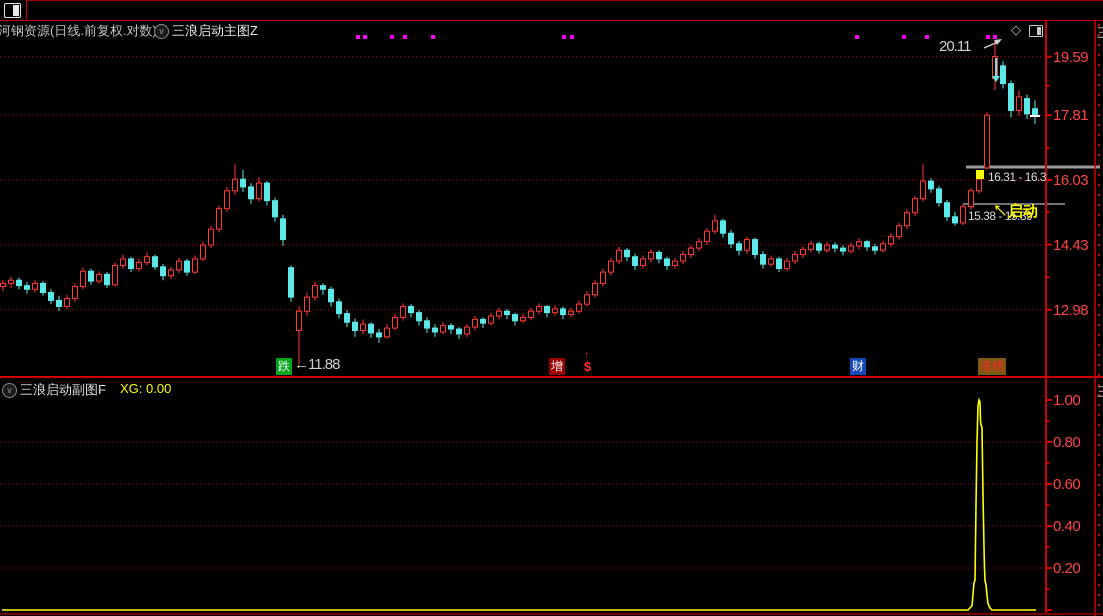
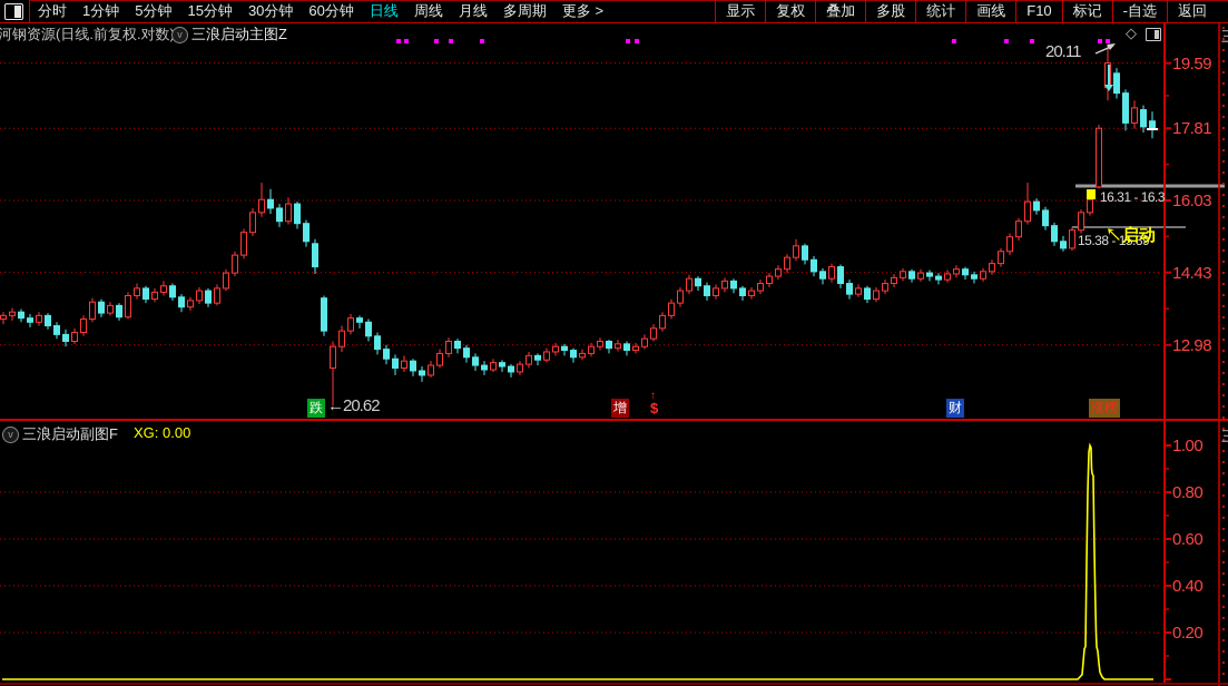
+ 分时
+ 1分钟
+ 5分钟
+ 15分钟
+ 30分钟
+ 60分钟
+ 日线
+ 周线
+ 月线
+ 多周期
+ 更多 >
+ 显示
+ 复权
+ 叠加
+ 多股
+ 统计
+ 画线
+ F10
+ 标记
+ -自选
+ 返回
  河钢资源(日线.前复权.对数
  v
  三浪启动主图Z
  ◇
  20.11
- ←11.88
+ ←20.62
  16.31 - 16.3
  15.38 - 15.39
  ↖启动
  v
  三浪启动副图F
  XG: 0.00
  跌
  增
  $
  ↑
  财
  涨榜
  19.59
  17.81
  16.03
  14.43
  12.98
  1.00
  0.80
  0.60
  0.40
  0.20
